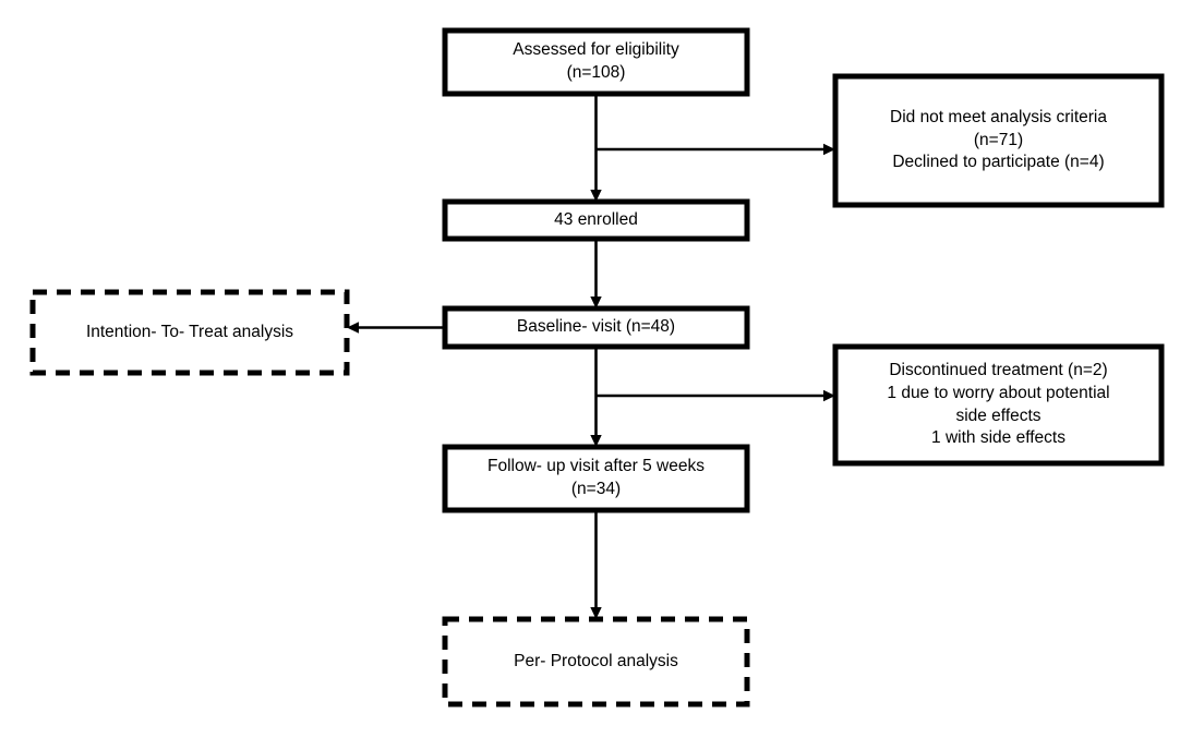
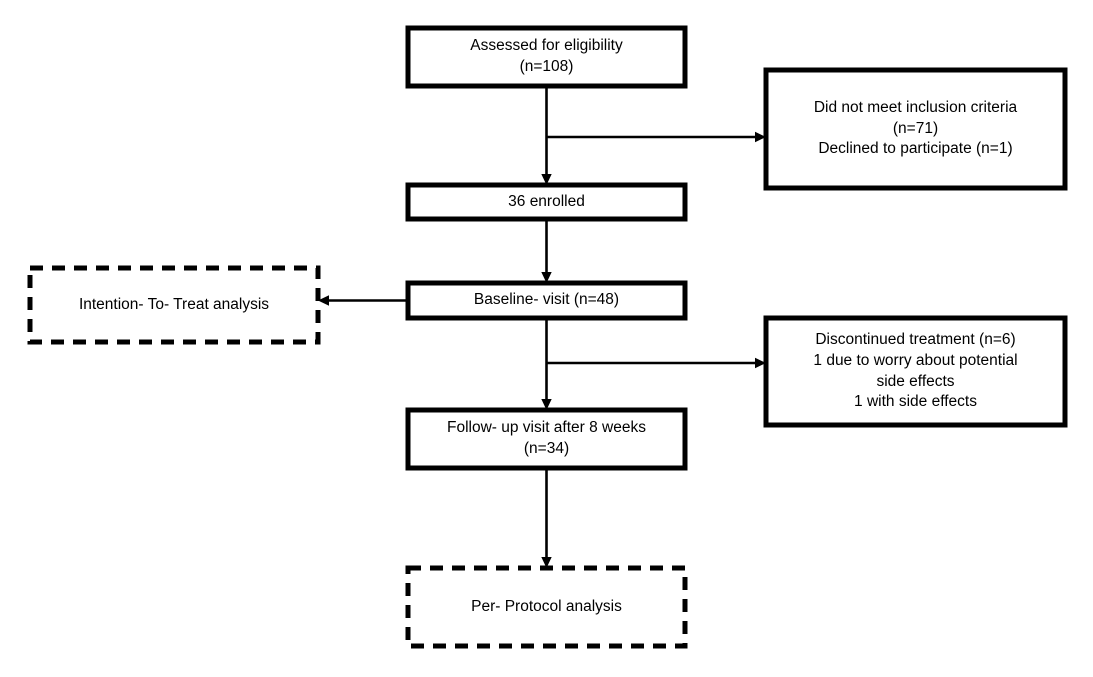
  Assessed for eligibility
  (n=108)
- Did not meet analysis criteria
+ Did not meet inclusion criteria
  (n=71)
- Declined to participate (n=4)
+ Declined to participate (n=1)
- 43 enrolled
+ 36 enrolled
  Intention- To- Treat analysis
  Baseline- visit (n=48)
- Discontinued treatment (n=2)
+ Discontinued treatment (n=6)
  1 due to worry about potential
  side effects
  1 with side effects
- Follow- up visit after 5 weeks
+ Follow- up visit after 8 weeks
  (n=34)
  Per- Protocol analysis
